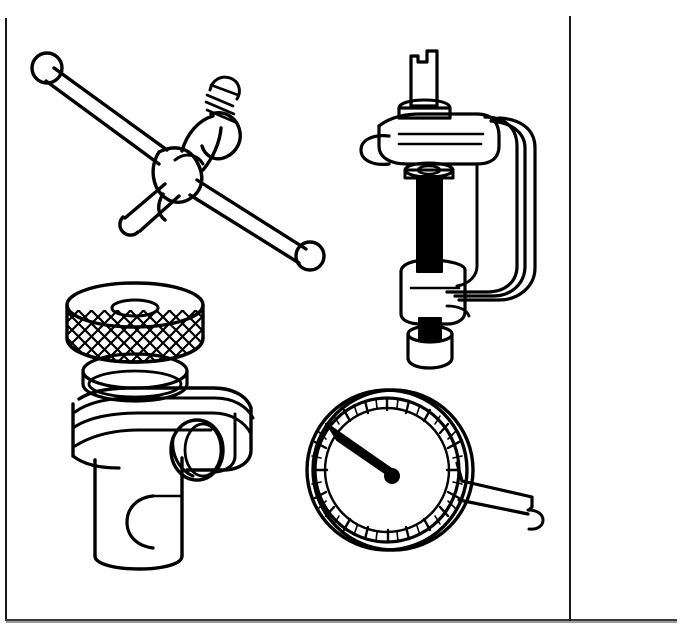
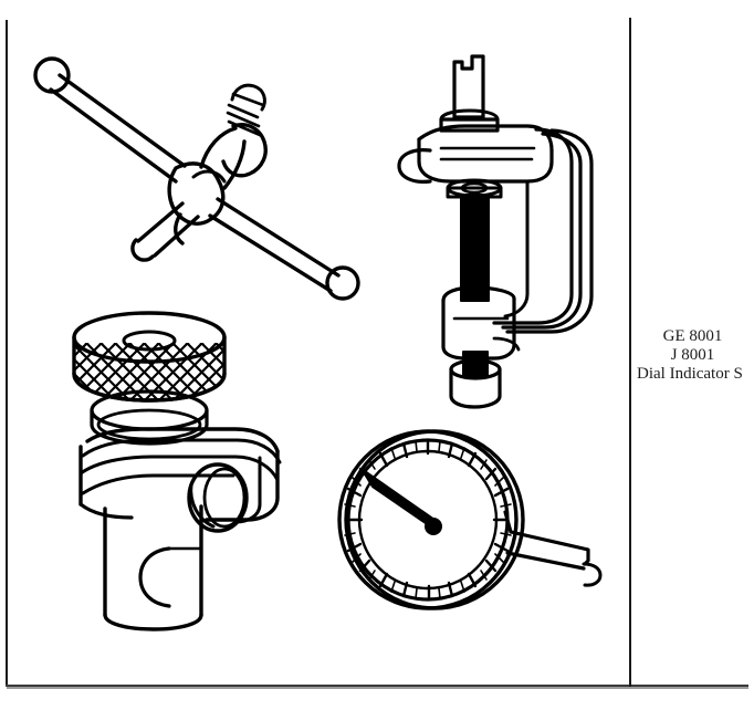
+ GE 8001
+ J 8001
+ Dial Indicator S
